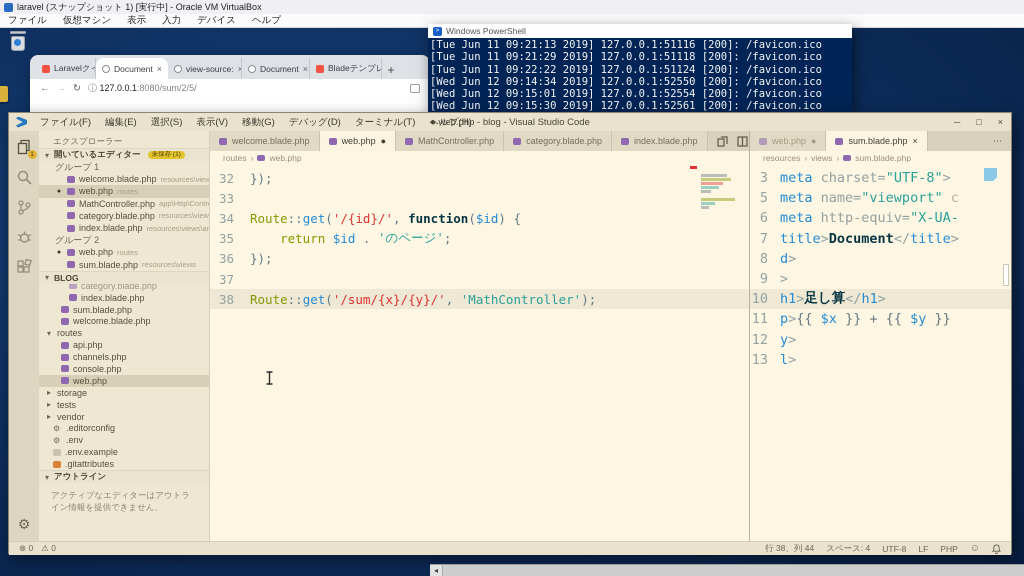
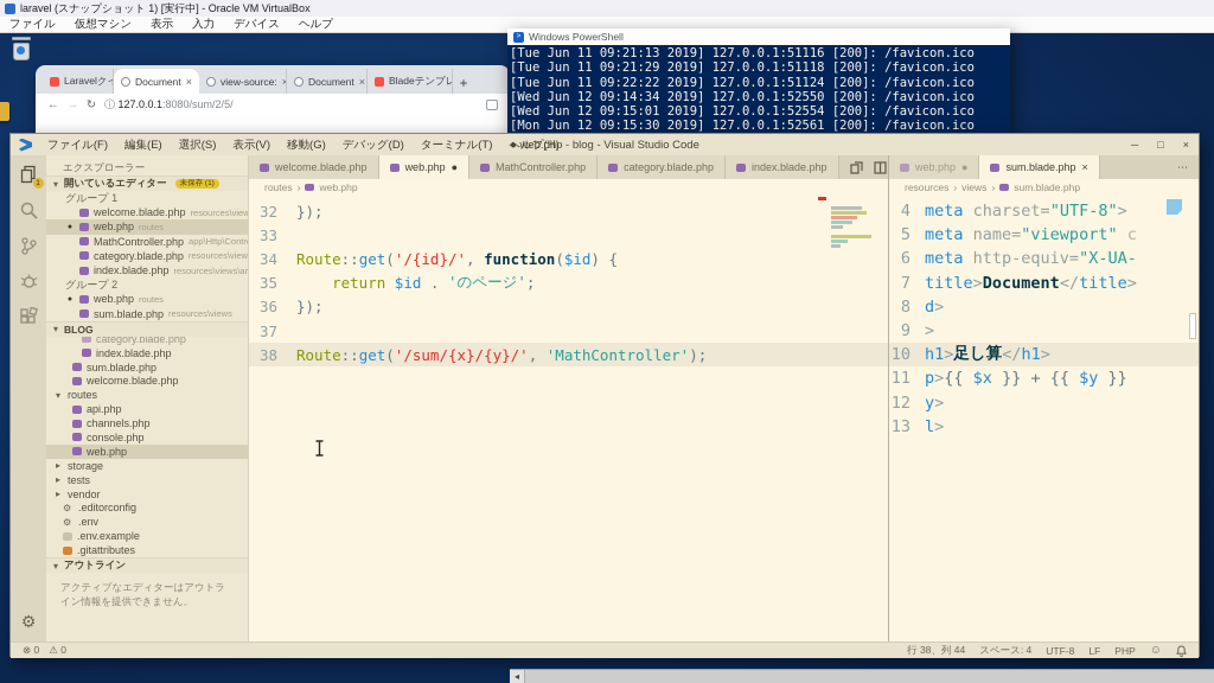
  laravel (スナップショット 1) [実行中] - Oracle VM VirtualBox
  ファイル
  仮想マシン
  表示
  入力
  デバイス
  ヘルプ
  Laravelクイ
  Document
  ×
  view-source:
  ×
  Document
  ×
  Bladeテンプレ
  +
  ←
  →
  ↻
  ⓘ 127.0.0.1:8080/sum/2/5/
  Windows PowerShell
  [Tue Jun 11 09:21:13 2019] 127.0.0.1:51116 [200]: /favicon.ico
  [Tue Jun 11 09:21:29 2019] 127.0.0.1:51118 [200]: /favicon.ico
  [Tue Jun 11 09:22:22 2019] 127.0.0.1:51124 [200]: /favicon.ico
  [Wed Jun 12 09:14:34 2019] 127.0.0.1:52550 [200]: /favicon.ico
  [Wed Jun 12 09:15:01 2019] 127.0.0.1:52554 [200]: /favicon.ico
- [Wed Jun 12 09:15:30 2019] 127.0.0.1:52561 [200]: /favicon.ico
+ [Mon Jun 12 09:15:30 2019] 127.0.0.1:52561 [200]: /favicon.ico
  ファイル(F)
  編集(E)
  選択(S)
  表示(V)
  移動(G)
  デバッグ(D)
  ターミナル(T)
  ヘルプ(H)
  ● web.php - blog - Visual Studio Code
  ─
  □
  ×
  ⚙
  エクスプローラー
  ▾
  開いているエディター
  グループ 1
  welcome.blade.php
  resources\view
  web.php
  routes
  MathController.php
  app\Http\Contr
  category.blade.php
  index.blade.php
  resources\views\ar
  グループ 2
  web.php
  routes
  sum.blade.php
  resources\views
  ▾
  BLOG
  category.blade.php
  index.blade.php
  sum.blade.php
  welcome.blade.php
  ▾
  routes
  api.php
  channels.php
  console.php
  web.php
  ▸
  storage
  ▸
  tests
  ▸
  vendor
  ⚙
  .editorconfig
  ⚙
  .env
  .env.example
  .gitattributes
  ▾
  アウトライン
  アクティブなエディターはアウトライン情報を提供できません。
  welcome.blade.php
  web.php
  ●
  MathController.php
  category.blade.php
  index.blade.php
  routes
  ›
  web.php
  32
  });
  33
  34
  Route
  ::
  get
  (
  '/{id}/'
  ,
  function
  (
  $id
  ) {
  35
  return
  $id
  .
  'のページ'
  ;
  36
  });
  37
  38
  Route
  ::
  get
  (
  '/sum/{x}/{y}/'
  ,
  'MathController'
  );
  web.php
  ●
  sum.blade.php
  ×
  ⋯
  resources
  ›
  views
  ›
  sum.blade.php
- 3
+ 4
  meta
  charset=
  "UTF-8"
  >
  5
  meta
  name=
  "viewport"
  c
  6
  meta
  http-equiv=
  "X-UA-
  7
  title
  >
  Document
  </
  title
  >
  8
  d
  >
  9
  >
  10
  h1
  >
  足し算
  </
  h1
  >
  11
  p
  >
  {{
  $x
  }} + {{
  $y
  }}
  12
  y
  >
  13
  l
  >
  ⊗ 0
  ⚠ 0
  行 38、列 44
  スペース: 4
  UTF-8
  LF
  PHP
  ☺
  ◂
